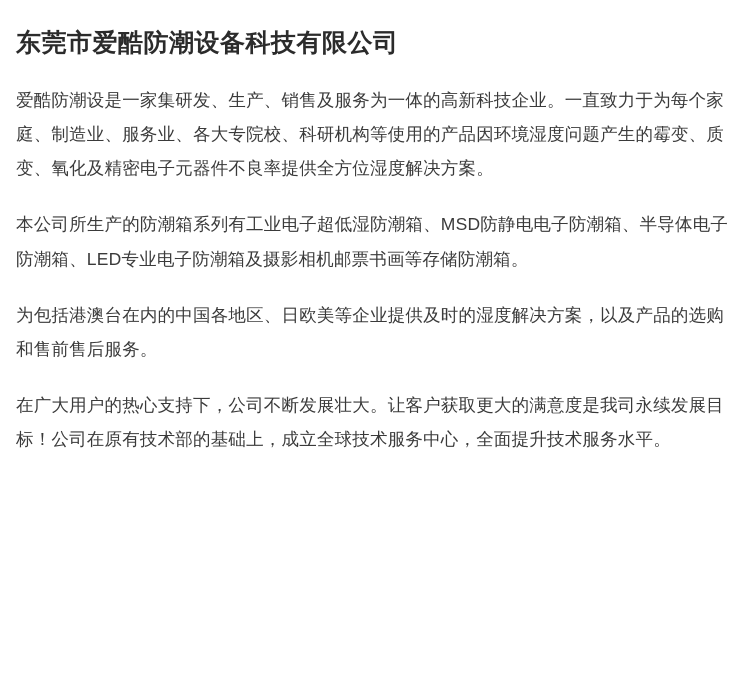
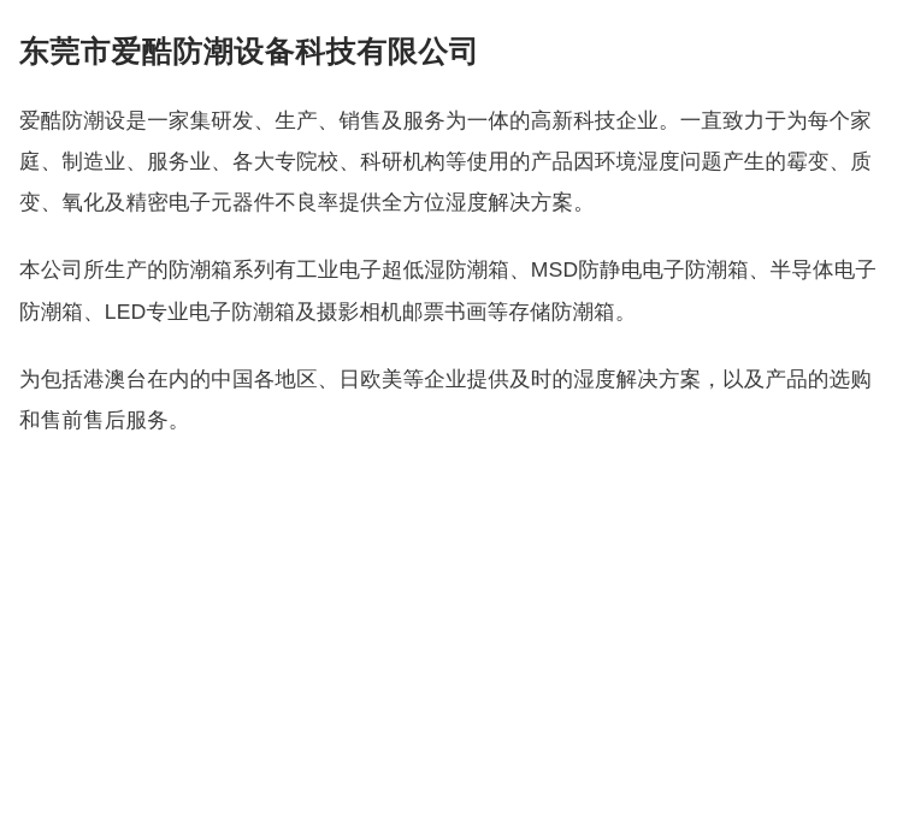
  东莞市爱酷防潮设备科技有限公司
  爱酷防潮设是一家集研发、生产、销售及服务为一体的高新科技企业。一直致力于为每个家庭、制造业、服务业、各大专院校、科研机构等使用的产品因环境湿度问题产生的霉变、质变、氧化及精密电子元器件不良率提供全方位湿度解决方案。
  本公司所生产的防潮箱系列有工业电子超低湿防潮箱、MSD防静电电子防潮箱、半导体电子防潮箱、LED专业电子防潮箱及摄影相机邮票书画等存储防潮箱。
  为包括港澳台在内的中国各地区、日欧美等企业提供及时的湿度解决方案，以及产品的选购和售前售后服务。
- 在广大用户的热心支持下，公司不断发展壮大。让客户获取更大的满意度是我司永续发展目标！公司在原有技术部的基础上，成立全球技术服务中心，全面提升技术服务水平。
